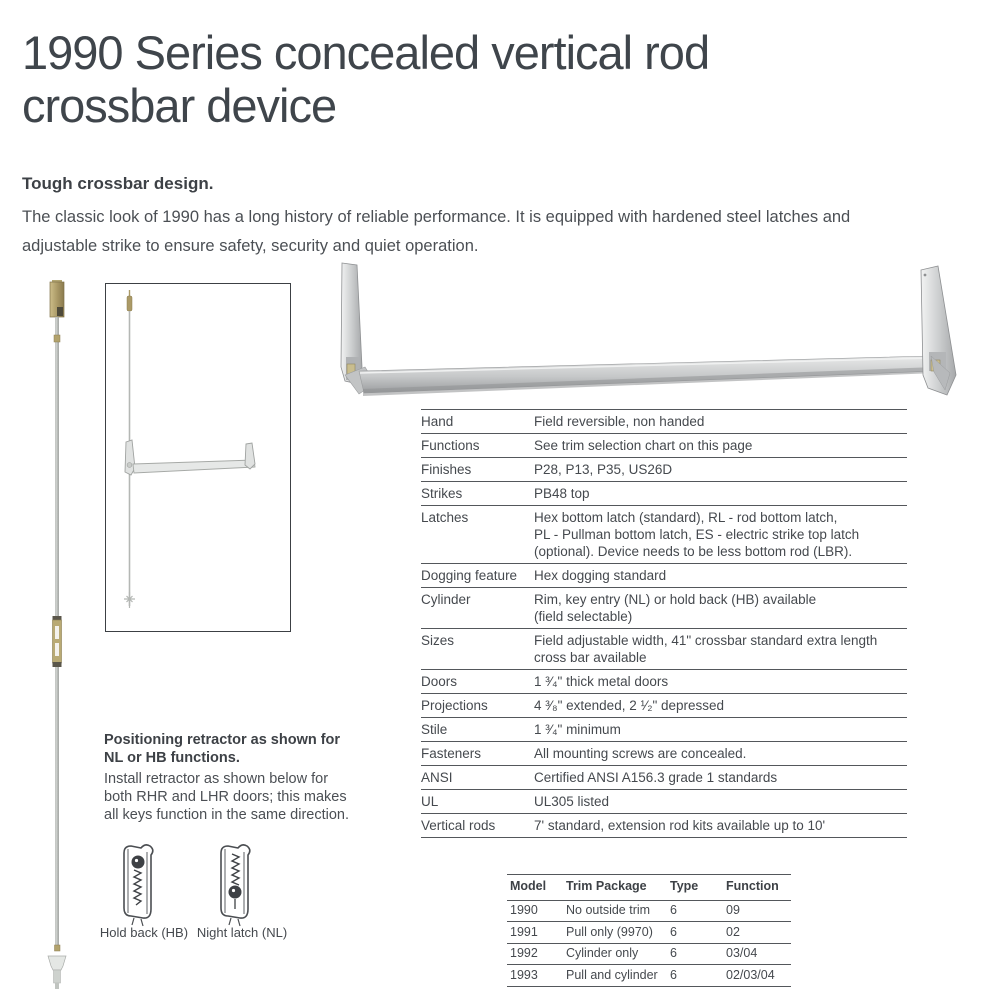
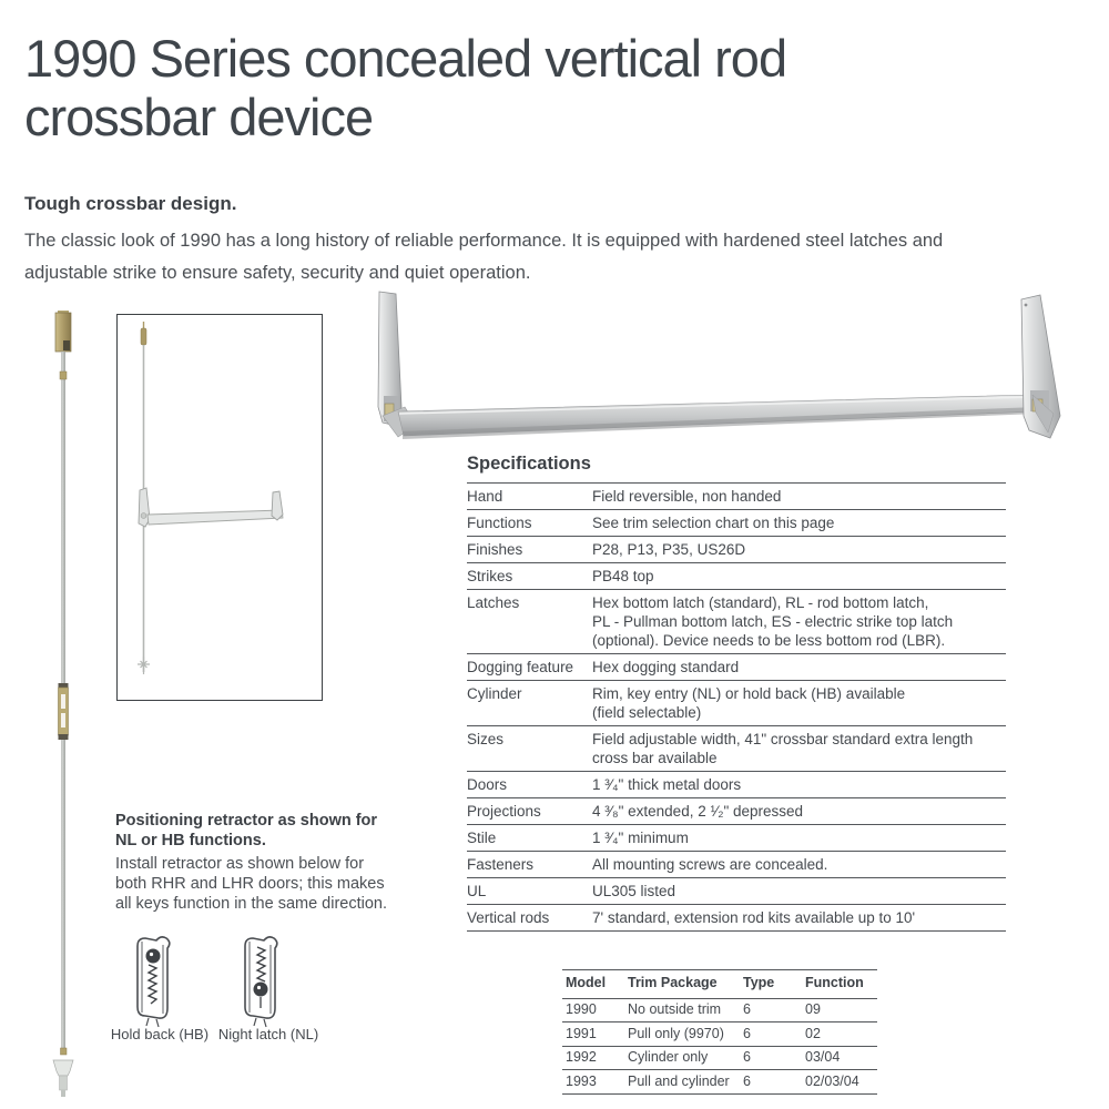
  1990 Series concealed vertical rod
  crossbar device
  Tough crossbar design.
  The classic look of 1990 has a long history of reliable performance. It is equipped with hardened steel latches and
  adjustable strike to ensure safety, security and quiet operation.
+ Specifications
  Hand
  Field reversible, non handed
  Functions
  See trim selection chart on this page
  Finishes
  P28, P13, P35, US26D
  Strikes
  PB48 top
  Latches
  Hex bottom latch (standard), RL - rod bottom latch,
  PL - Pullman bottom latch, ES - electric strike top latch
  (optional). Device needs to be less bottom rod (LBR).
  Dogging feature
  Hex dogging standard
  Cylinder
  Rim, key entry (NL) or hold back (HB) available
  (field selectable)
  Sizes
  Field adjustable width, 41" crossbar standard extra length
  cross bar available
  Doors
  1 ³⁄₄" thick metal doors
  Projections
  4 ³⁄₈" extended, 2 ¹⁄₂" depressed
  Stile
  1 ³⁄₄" minimum
  Fasteners
  All mounting screws are concealed.
- ANSI
- Certified ANSI A156.3 grade 1 standards
  UL
  UL305 listed
  Vertical rods
  7' standard, extension rod kits available up to 10'
  Positioning retractor as shown for
  NL or HB functions.
  Install retractor as shown below for
  both RHR and LHR doors; this makes
  all keys function in the same direction.
  Hold back (HB)
  Night latch (NL)
  Model
  Trim Package
  Type
  Function
  1990
  No outside trim
  6
  09
  1991
  Pull only (9970)
  6
  02
  1992
  Cylinder only
  6
  03/04
  1993
  Pull and cylinder
  6
  02/03/04
